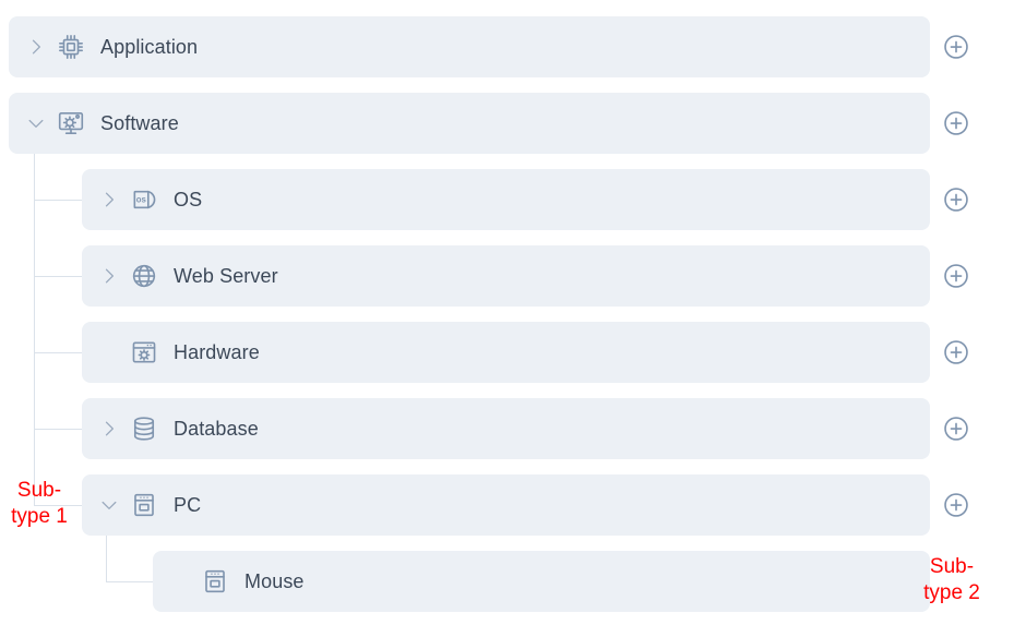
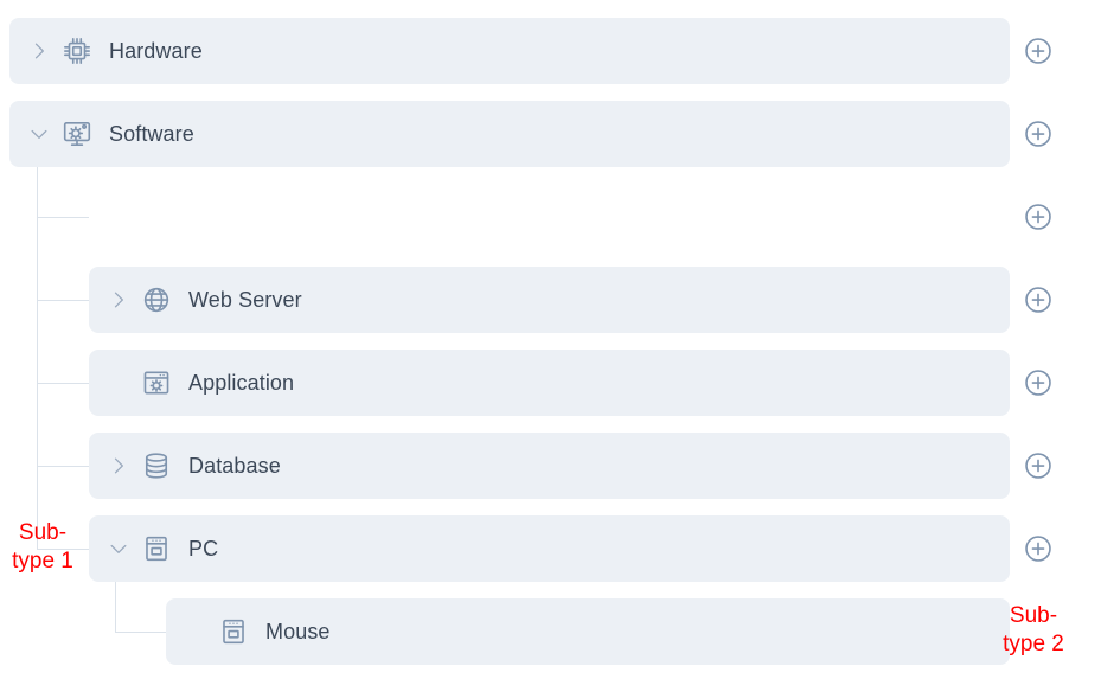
- Application
+ Hardware
  Software
- os
- OS
  Web Server
- Hardware
+ Application
  Database
  PC
  Mouse
  Sub-
  type 1
  Sub-
  type 2
